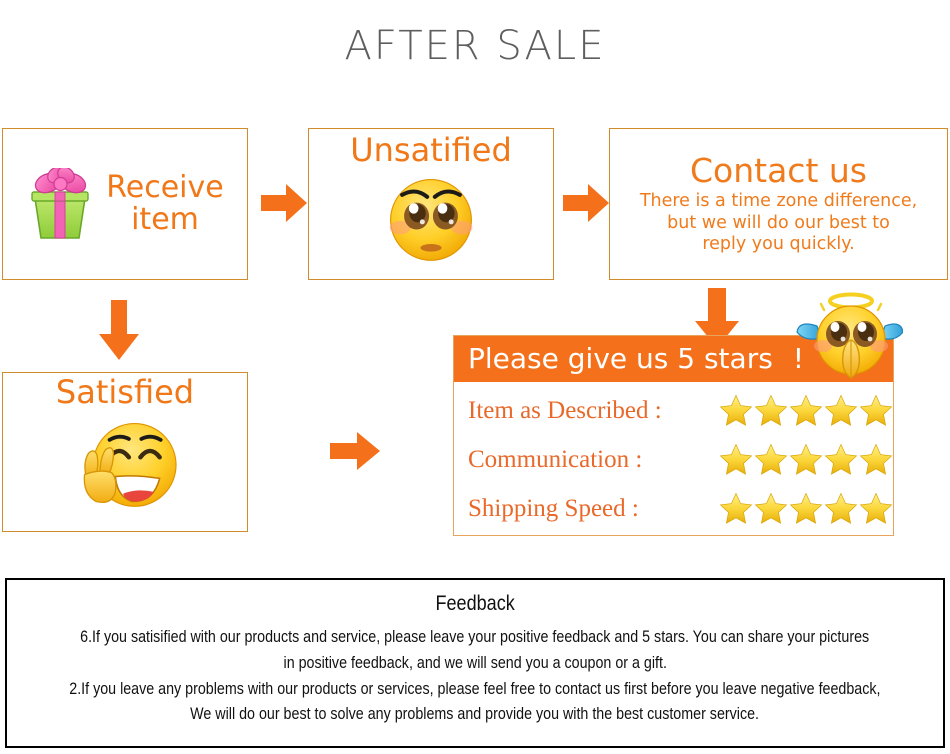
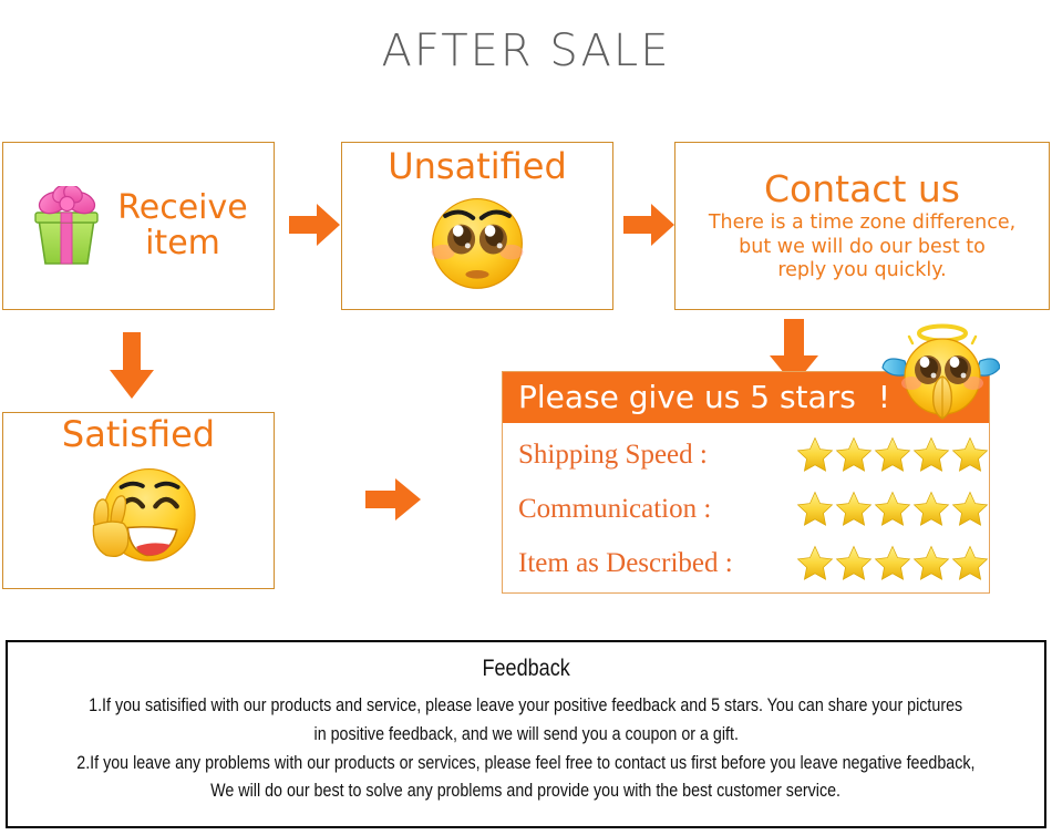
  AFTER SALE
  Receive
  item
  Unsatified
  Contact us
  There is a time zone difference,
  but we will do our best to
  reply you quickly.
  Satisfied
  Please give us 5 stars
  !
- Item as Described :
+ Shipping Speed :
  Communication :
- Shipping Speed :
+ Item as Described :
  Feedback
- 6.If you satisified with our products and service, please leave your positive feedback and 5 stars. You can share your pictures
+ 1.If you satisified with our products and service, please leave your positive feedback and 5 stars. You can share your pictures
  in positive feedback, and we will send you a coupon or a gift.
  2.If you leave any problems with our products or services, please feel free to contact us first before you leave negative feedback,
  We will do our best to solve any problems and provide you with the best customer service.
